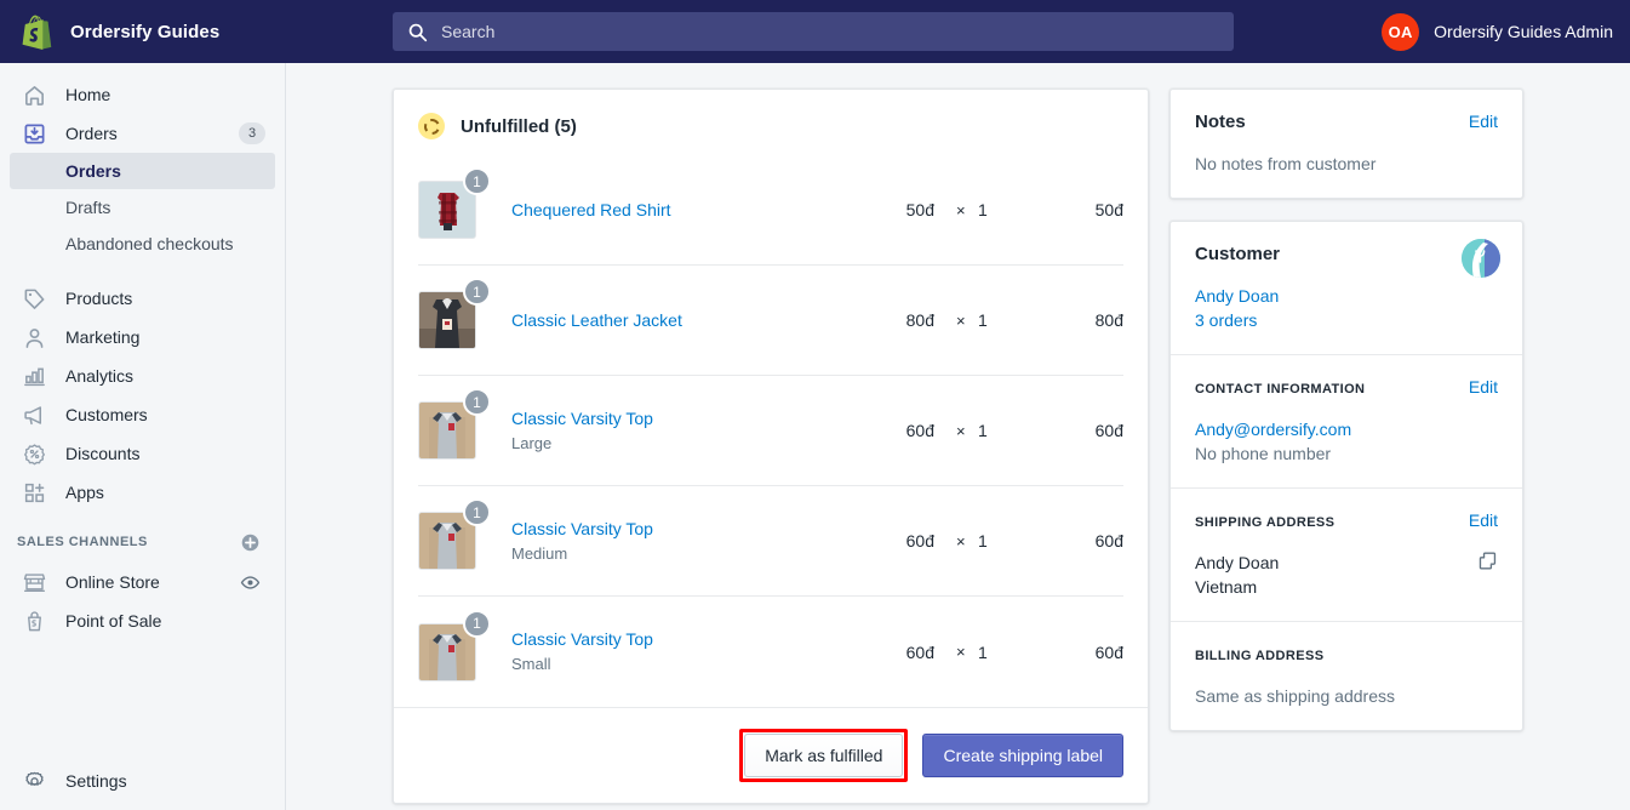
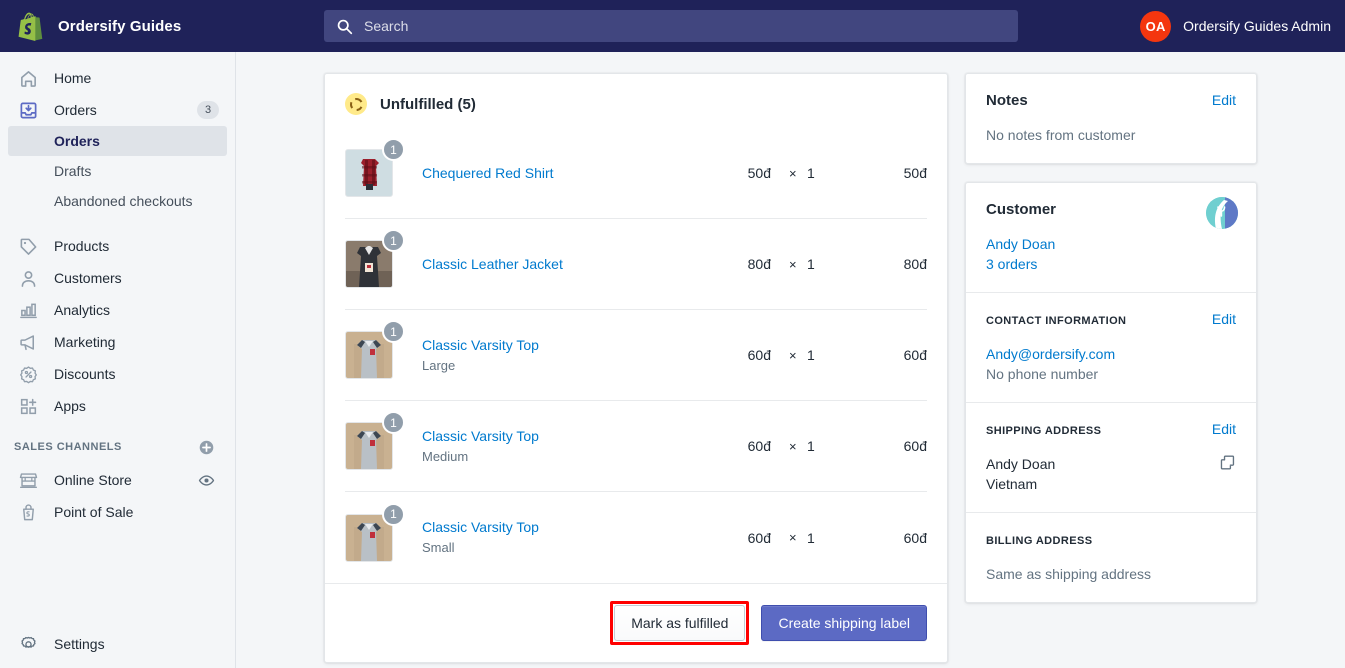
  Ordersify Guides
  Search
  OA
  Ordersify Guides Admin
  Home
  Orders
  3
  Orders
  Drafts
  Abandoned checkouts
  Products
- Marketing
+ Customers
  Analytics
- Customers
+ Marketing
  Discounts
  Apps
  SALES CHANNELS
  Online Store
  Point of Sale
  Settings
  Unfulfilled (5)
  1
  Chequered Red Shirt
  50đ
  ×
  1
  50đ
  1
  Classic Leather Jacket
  80đ
  ×
  1
  80đ
  1
  Classic Varsity Top
  Large
  60đ
  ×
  1
  60đ
  1
  Classic Varsity Top
  Medium
  60đ
  ×
  1
  60đ
  1
  Classic Varsity Top
  Small
  60đ
  ×
  1
  60đ
  Mark as fulfilled
  Create shipping label
  Notes
  Edit
  No notes from customer
  Customer
  Andy Doan
  3 orders
  CONTACT INFORMATION
  Edit
  Andy@ordersify.com
  No phone number
  SHIPPING ADDRESS
  Edit
  Andy Doan
  Vietnam
  BILLING ADDRESS
  Same as shipping address
